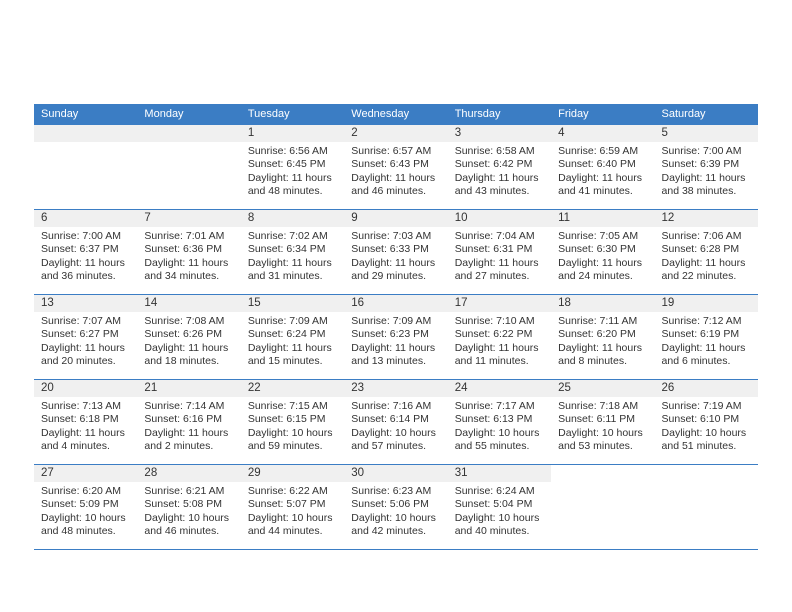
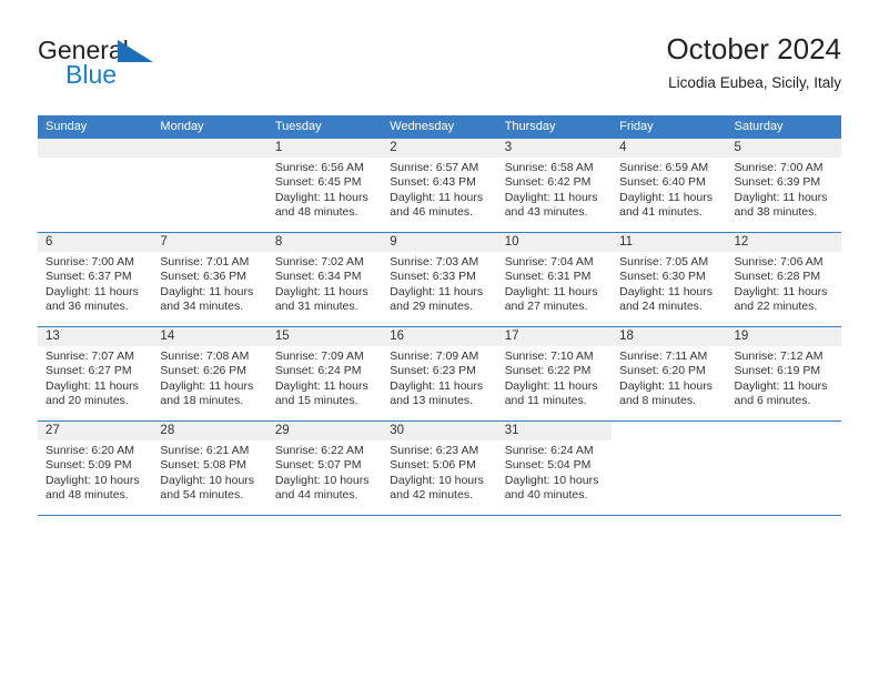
+ General
+ Blue
+ October 2024
+ Licodia Eubea, Sicily, Italy
  Sunday	Monday	Tuesday	Wednesday	Thursday	Friday	Saturday
  		1Sunrise: 6:56 AMSunset: 6:45 PMDaylight: 11 hours and 48 minutes.	2Sunrise: 6:57 AMSunset: 6:43 PMDaylight: 11 hours and 46 minutes.	3Sunrise: 6:58 AMSunset: 6:42 PMDaylight: 11 hours and 43 minutes.	4Sunrise: 6:59 AMSunset: 6:40 PMDaylight: 11 hours and 41 minutes.	5Sunrise: 7:00 AMSunset: 6:39 PMDaylight: 11 hours and 38 minutes.
  6Sunrise: 7:00 AMSunset: 6:37 PMDaylight: 11 hours and 36 minutes.	7Sunrise: 7:01 AMSunset: 6:36 PMDaylight: 11 hours and 34 minutes.	8Sunrise: 7:02 AMSunset: 6:34 PMDaylight: 11 hours and 31 minutes.	9Sunrise: 7:03 AMSunset: 6:33 PMDaylight: 11 hours and 29 minutes.	10Sunrise: 7:04 AMSunset: 6:31 PMDaylight: 11 hours and 27 minutes.	11Sunrise: 7:05 AMSunset: 6:30 PMDaylight: 11 hours and 24 minutes.	12Sunrise: 7:06 AMSunset: 6:28 PMDaylight: 11 hours and 22 minutes.
  13Sunrise: 7:07 AMSunset: 6:27 PMDaylight: 11 hours and 20 minutes.	14Sunrise: 7:08 AMSunset: 6:26 PMDaylight: 11 hours and 18 minutes.	15Sunrise: 7:09 AMSunset: 6:24 PMDaylight: 11 hours and 15 minutes.	16Sunrise: 7:09 AMSunset: 6:23 PMDaylight: 11 hours and 13 minutes.	17Sunrise: 7:10 AMSunset: 6:22 PMDaylight: 11 hours and 11 minutes.	18Sunrise: 7:11 AMSunset: 6:20 PMDaylight: 11 hours and 8 minutes.	19Sunrise: 7:12 AMSunset: 6:19 PMDaylight: 11 hours and 6 minutes.
- 20Sunrise: 7:13 AMSunset: 6:18 PMDaylight: 11 hours and 4 minutes.	21Sunrise: 7:14 AMSunset: 6:16 PMDaylight: 11 hours and 2 minutes.	22Sunrise: 7:15 AMSunset: 6:15 PMDaylight: 10 hours and 59 minutes.	23Sunrise: 7:16 AMSunset: 6:14 PMDaylight: 10 hours and 57 minutes.	24Sunrise: 7:17 AMSunset: 6:13 PMDaylight: 10 hours and 55 minutes.	25Sunrise: 7:18 AMSunset: 6:11 PMDaylight: 10 hours and 53 minutes.	26Sunrise: 7:19 AMSunset: 6:10 PMDaylight: 10 hours and 51 minutes.
- 27Sunrise: 6:20 AMSunset: 5:09 PMDaylight: 10 hours and 48 minutes.	28Sunrise: 6:21 AMSunset: 5:08 PMDaylight: 10 hours and 46 minutes.	29Sunrise: 6:22 AMSunset: 5:07 PMDaylight: 10 hours and 44 minutes.	30Sunrise: 6:23 AMSunset: 5:06 PMDaylight: 10 hours and 42 minutes.	31Sunrise: 6:24 AMSunset: 5:04 PMDaylight: 10 hours and 40 minutes.
+ 27Sunrise: 6:20 AMSunset: 5:09 PMDaylight: 10 hours and 48 minutes.	28Sunrise: 6:21 AMSunset: 5:08 PMDaylight: 10 hours and 54 minutes.	29Sunrise: 6:22 AMSunset: 5:07 PMDaylight: 10 hours and 44 minutes.	30Sunrise: 6:23 AMSunset: 5:06 PMDaylight: 10 hours and 42 minutes.	31Sunrise: 6:24 AMSunset: 5:04 PMDaylight: 10 hours and 40 minutes.
